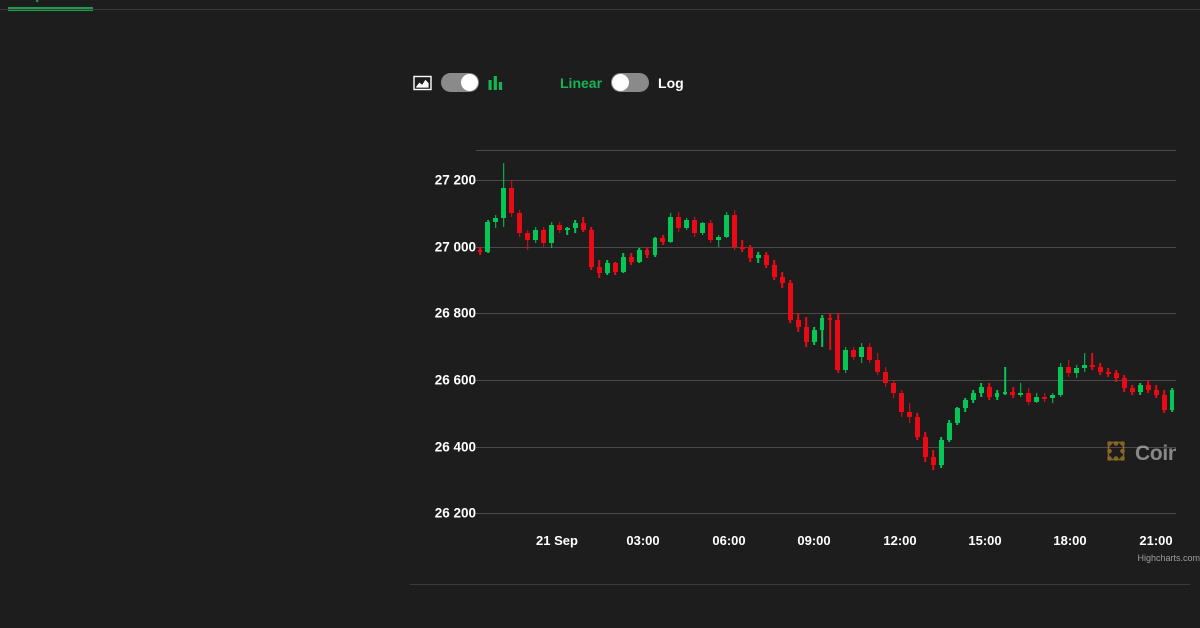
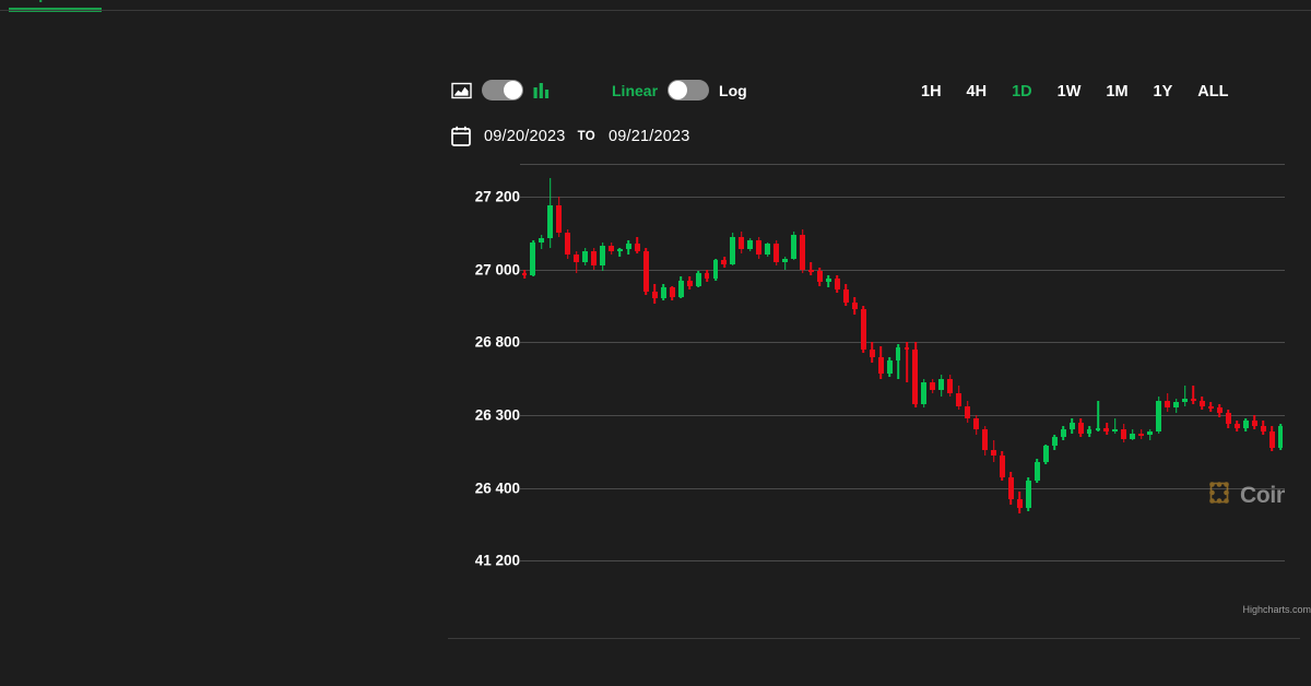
  Linear
  Log
+ 09/20/2023
+ TO
+ 09/21/2023
+ 1H
+ 4H
+ 1D
+ 1W
+ 1M
+ 1Y
+ ALL
- 26 200
+ 41 200
  26 400
- 26 600
+ 26 300
  26 800
  27 000
  27 200
- 21 Sep
- 03:00
- 06:00
- 09:00
- 12:00
- 15:00
- 18:00
- 21:00
  Highcharts.com
